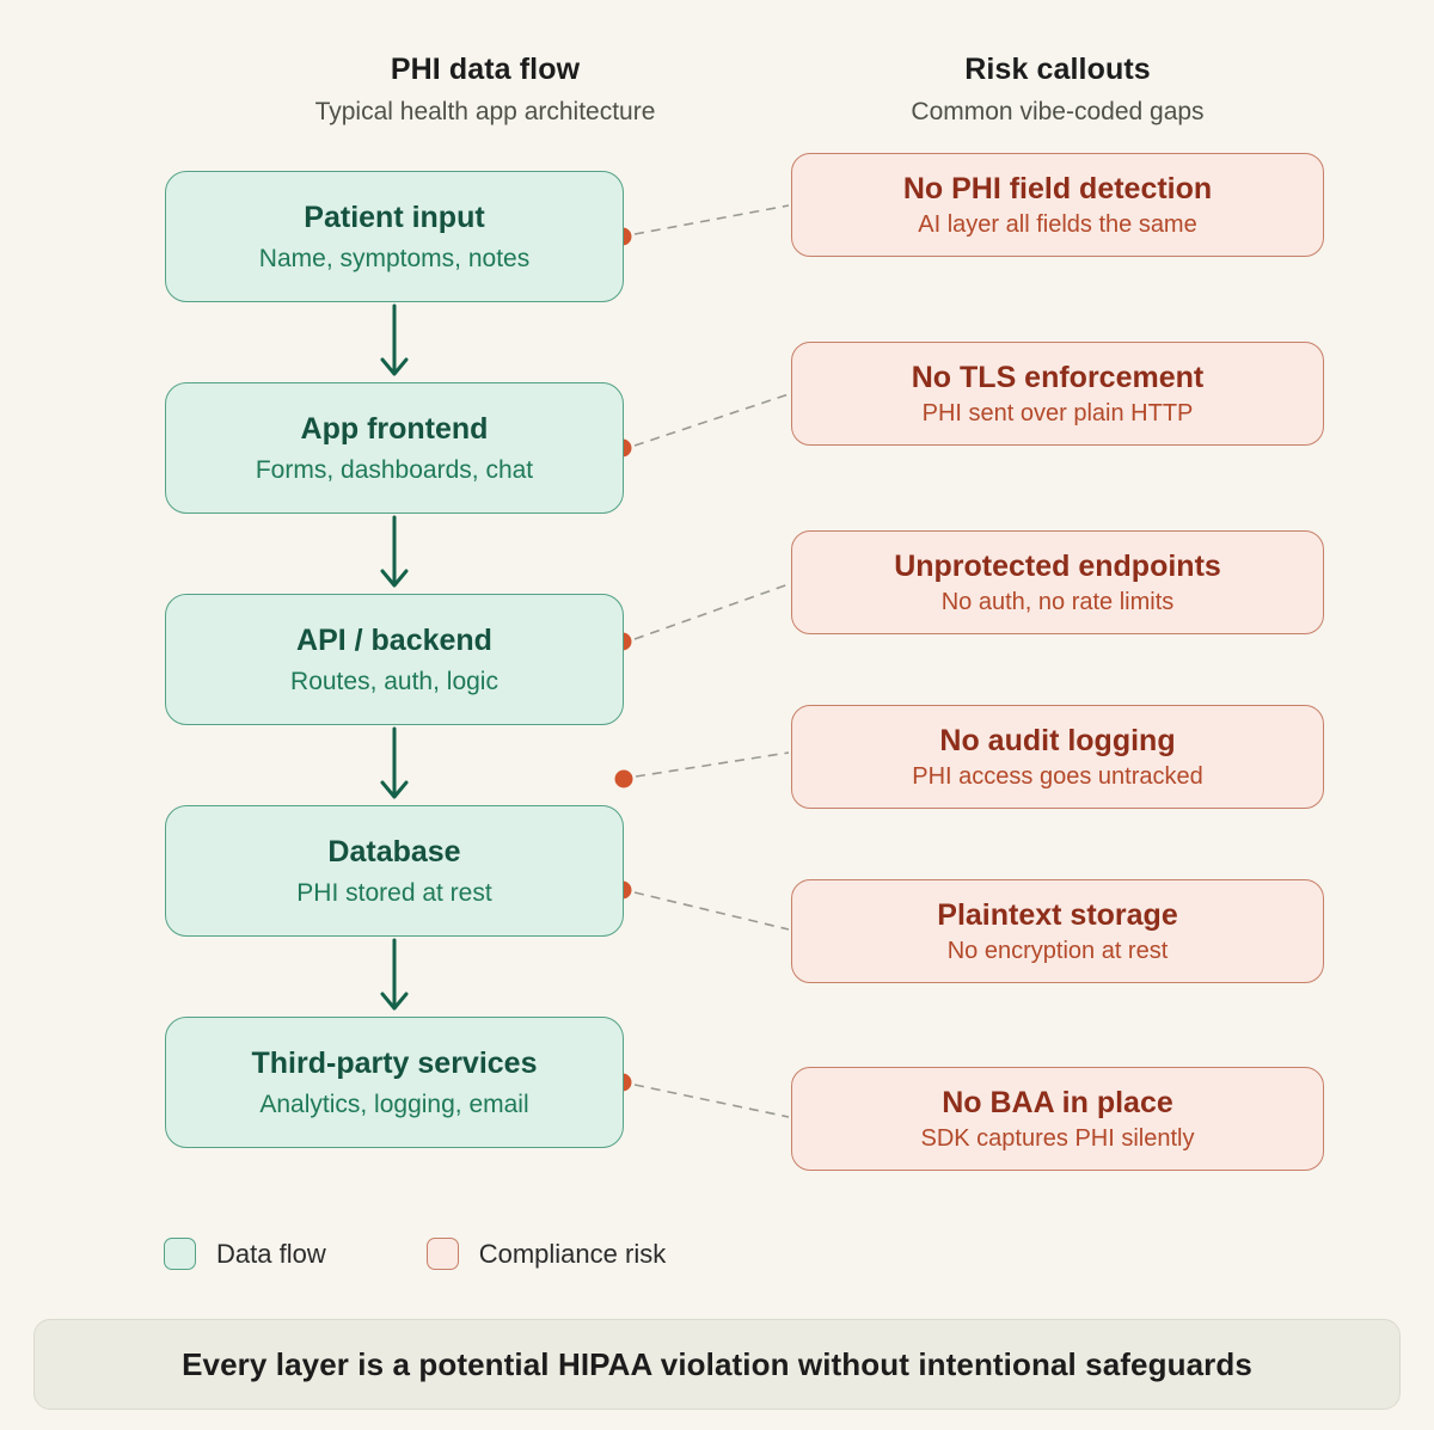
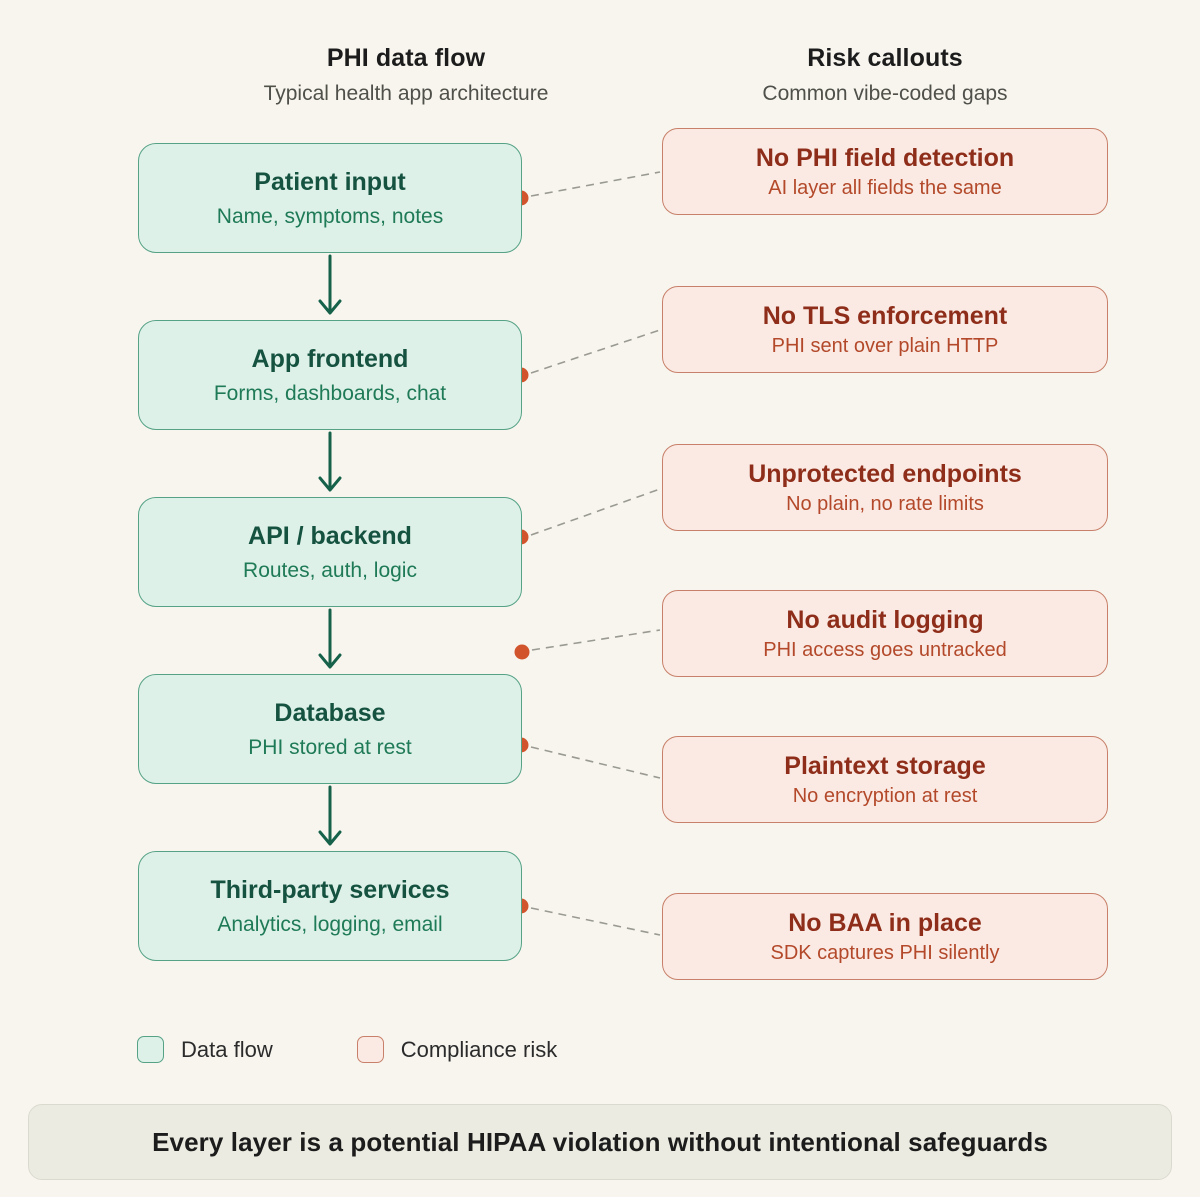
  PHI data flow
  Typical health app architecture
  Risk callouts
  Common vibe-coded gaps
  Patient input
  Name, symptoms, notes
  App frontend
  Forms, dashboards, chat
  API / backend
  Routes, auth, logic
  Database
  PHI stored at rest
  Third-party services
  Analytics, logging, email
  No PHI field detection
  AI layer all fields the same
  No TLS enforcement
  PHI sent over plain HTTP
  Unprotected endpoints
- No auth, no rate limits
+ No plain, no rate limits
  No audit logging
  PHI access goes untracked
  Plaintext storage
  No encryption at rest
  No BAA in place
  SDK captures PHI silently
  Data flow
  Compliance risk
  Every layer is a potential HIPAA violation without intentional safeguards
